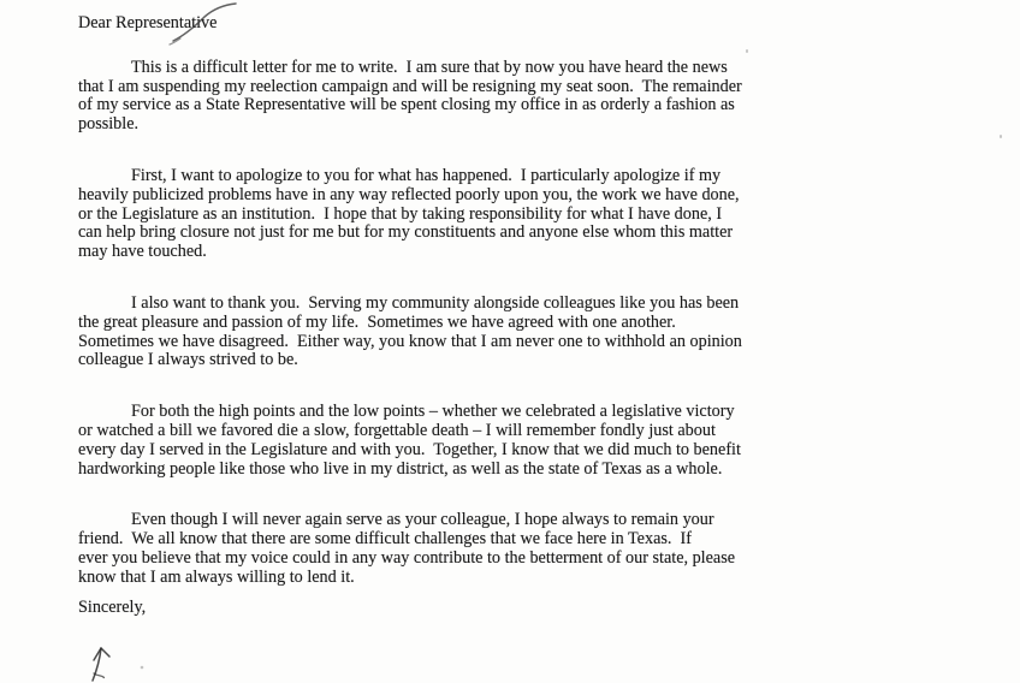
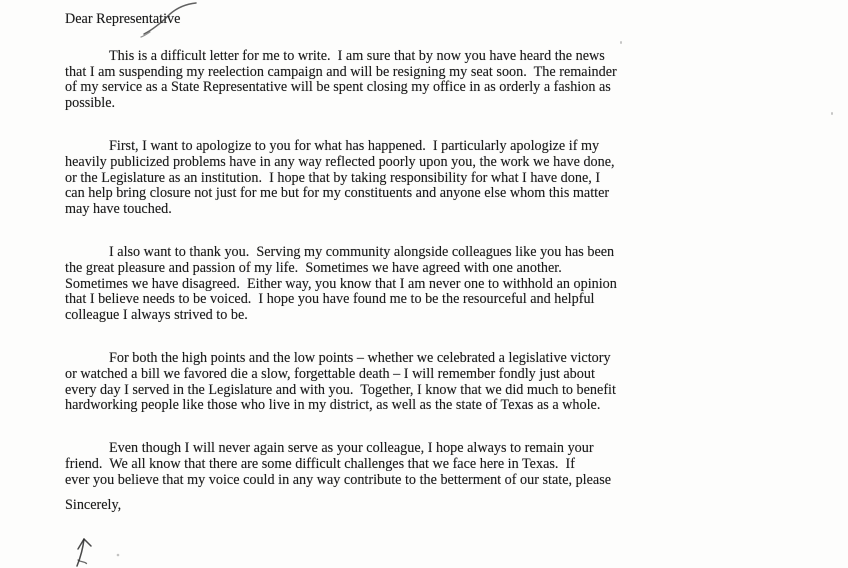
  Dear Representative
  This is a difficult letter for me to write. I am sure that by now you have heard the news
  that I am suspending my reelection campaign and will be resigning my seat soon. The remainder
  of my service as a State Representative will be spent closing my office in as orderly a fashion as
  possible.
  First, I want to apologize to you for what has happened. I particularly apologize if my
  heavily publicized problems have in any way reflected poorly upon you, the work we have done,
  or the Legislature as an institution. I hope that by taking responsibility for what I have done, I
  can help bring closure not just for me but for my constituents and anyone else whom this matter
  may have touched.
  I also want to thank you. Serving my community alongside colleagues like you has been
  the great pleasure and passion of my life. Sometimes we have agreed with one another.
  Sometimes we have disagreed. Either way, you know that I am never one to withhold an opinion
+ that I believe needs to be voiced. I hope you have found me to be the resourceful and helpful
  colleague I always strived to be.
  For both the high points and the low points – whether we celebrated a legislative victory
  or watched a bill we favored die a slow, forgettable death – I will remember fondly just about
  every day I served in the Legislature and with you. Together, I know that we did much to benefit
  hardworking people like those who live in my district, as well as the state of Texas as a whole.
  Even though I will never again serve as your colleague, I hope always to remain your
  friend. We all know that there are some difficult challenges that we face here in Texas. If
  ever you believe that my voice could in any way contribute to the betterment of our state, please
- know that I am always willing to lend it.
  Sincerely,
